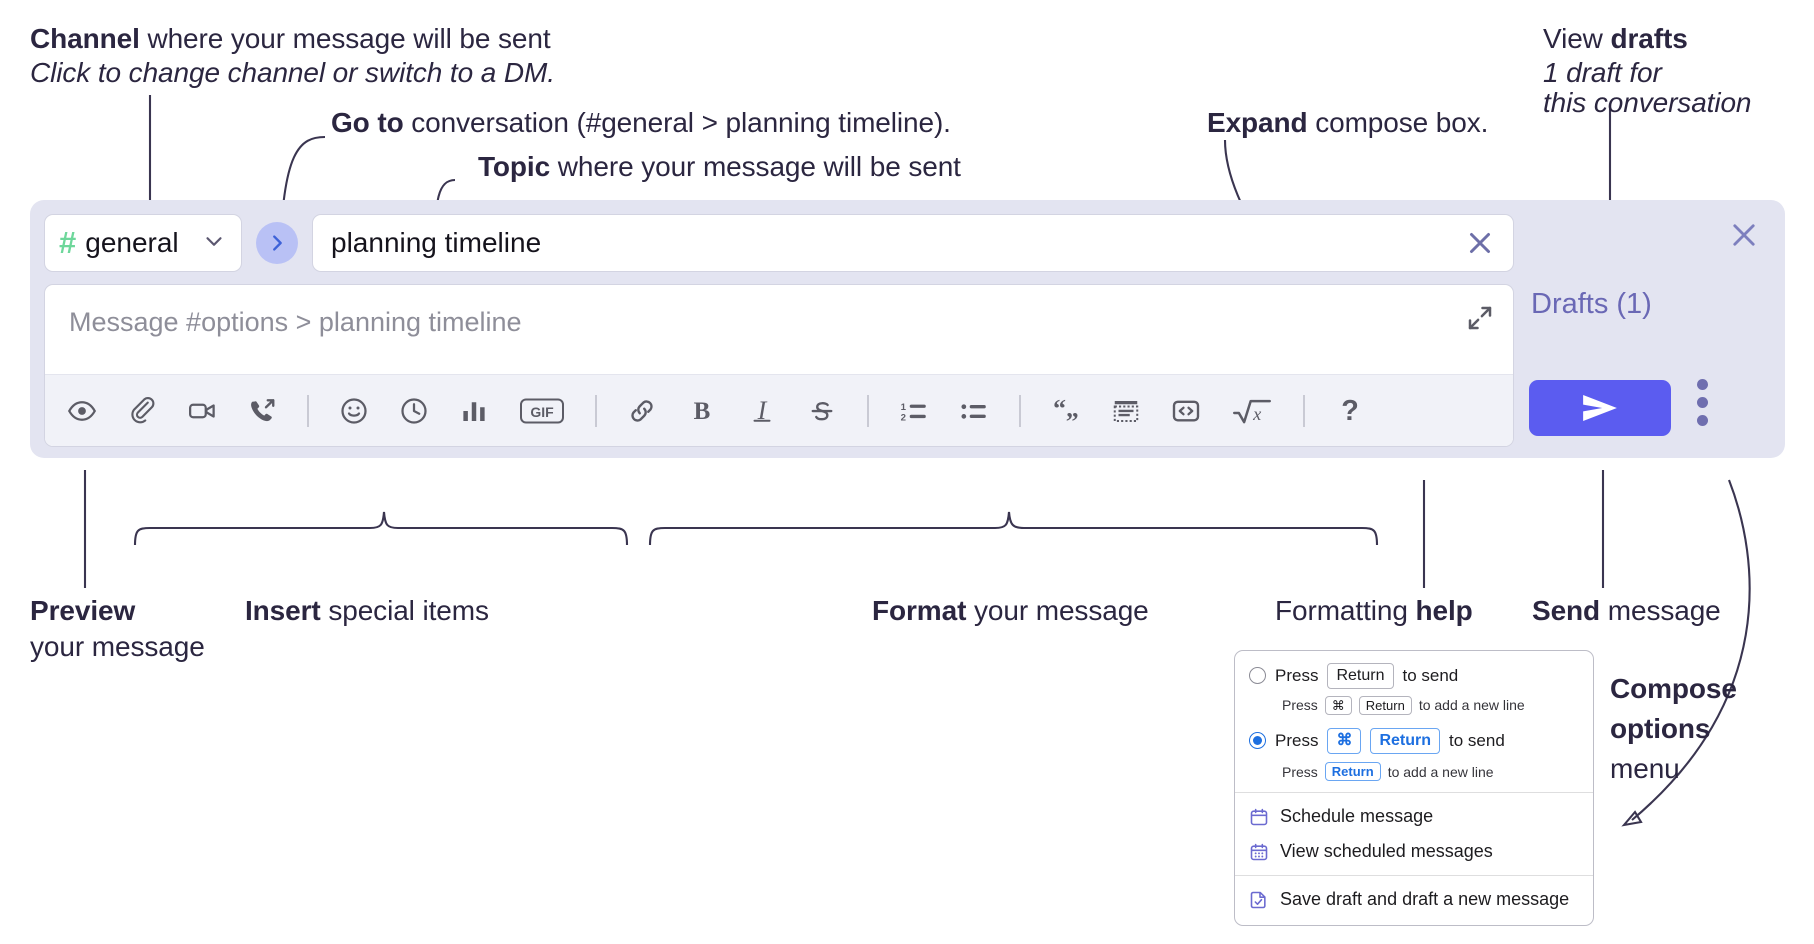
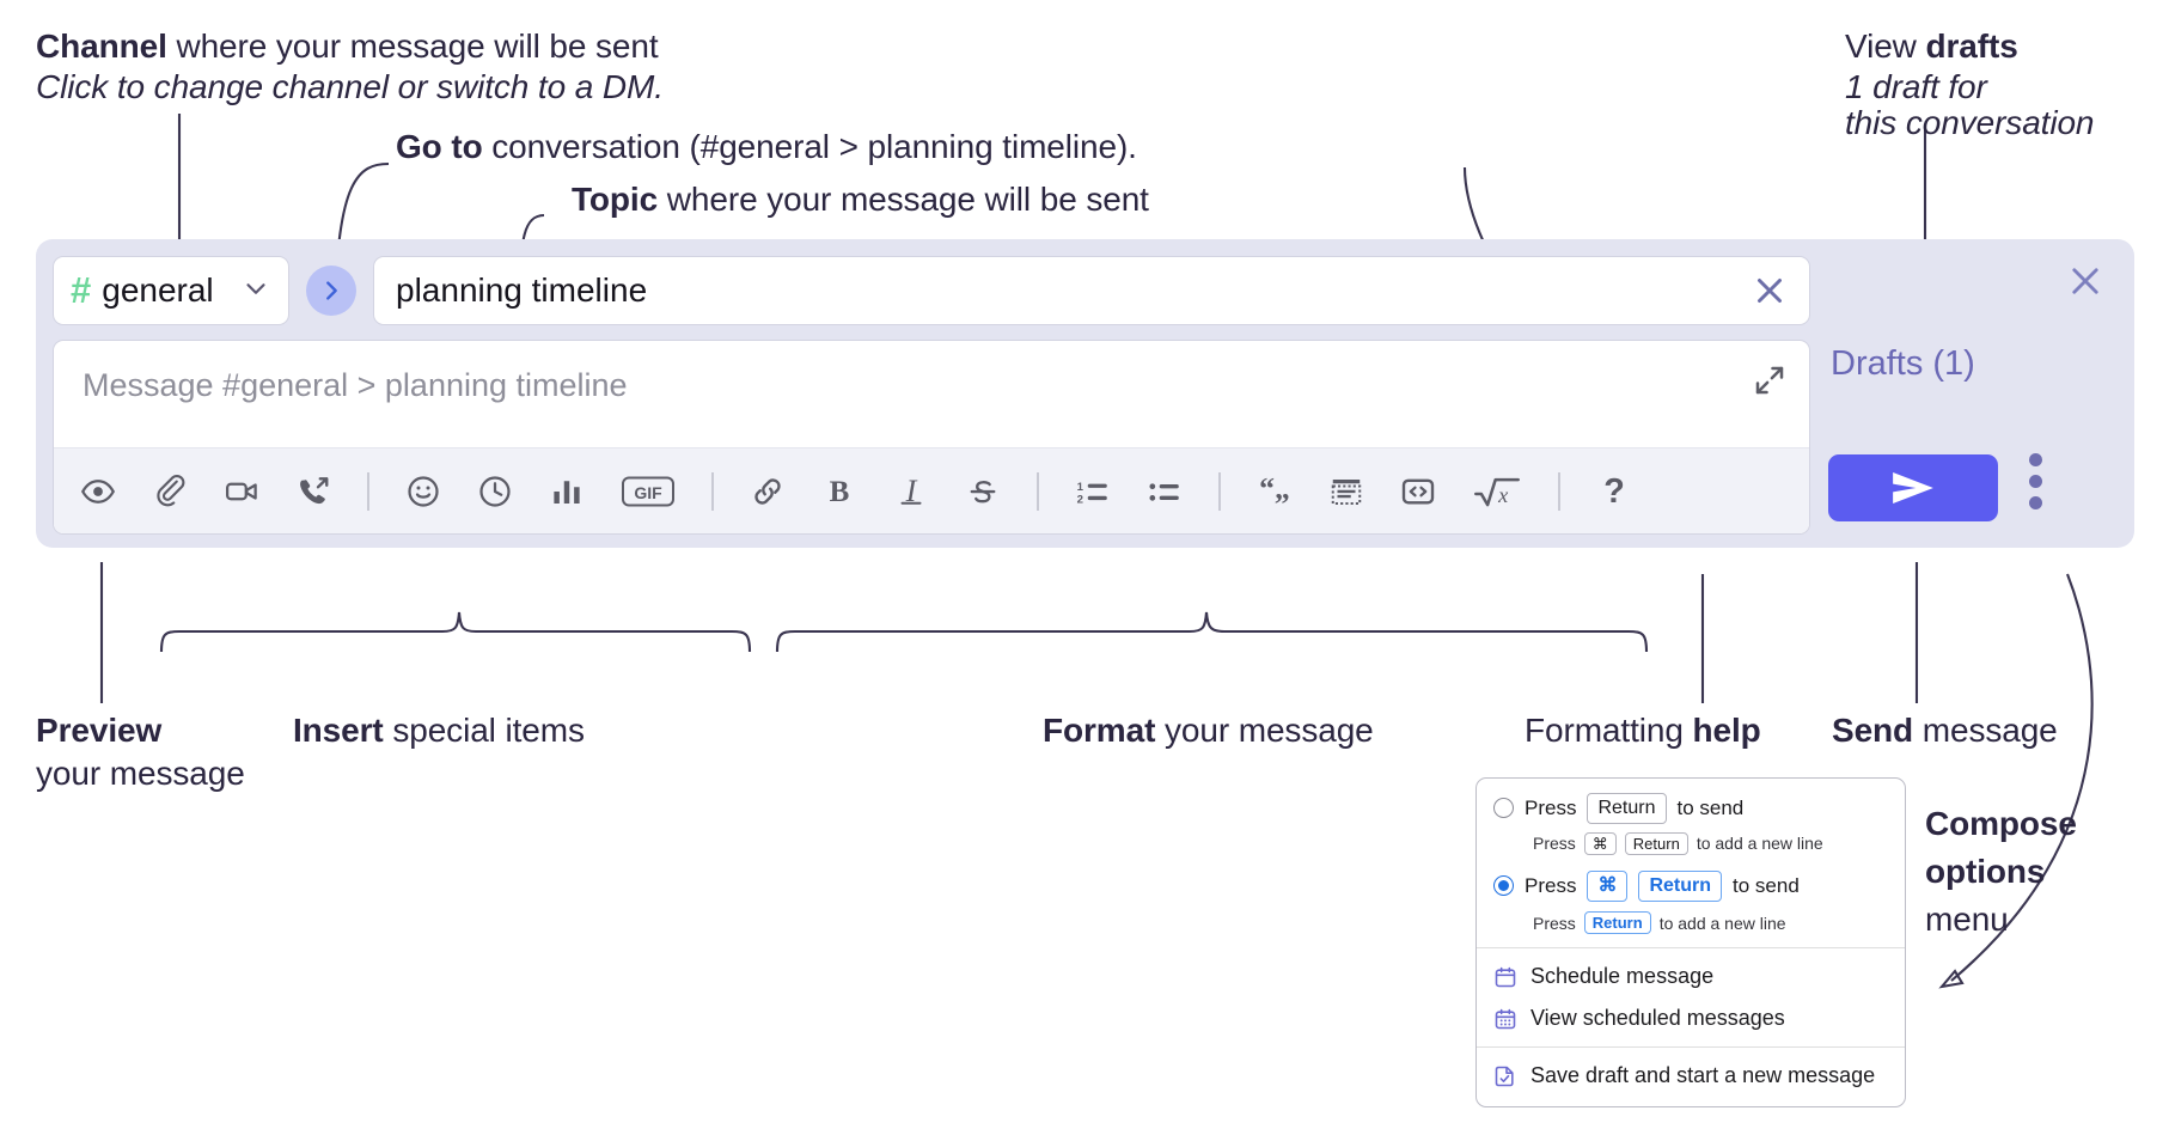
  Channel where your message will be sent
  Click to change channel or switch to a DM.
  Go to conversation (#general > planning timeline).
  Topic where your message will be sent
- Expand compose box.
  View drafts
  1 draft for
  this conversation
  #
  general
  planning timeline
- Message #options > planning timeline
+ Message #general > planning timeline
  GIF
  B
  I
  1
  2
  “„
  x
  ?
  Drafts (1)
  Preview
  your message
  Insert special items
  Format your message
  Formatting help
  Send message
  Compose
  options
  menu
  Press
  Return
  to send
  Press
  ⌘
  Return
  to add a new line
  Press
  ⌘
  Return
  to send
  Press
  Return
  to add a new line
  Schedule message
  View scheduled messages
- Save draft and draft a new message
+ Save draft and start a new message
